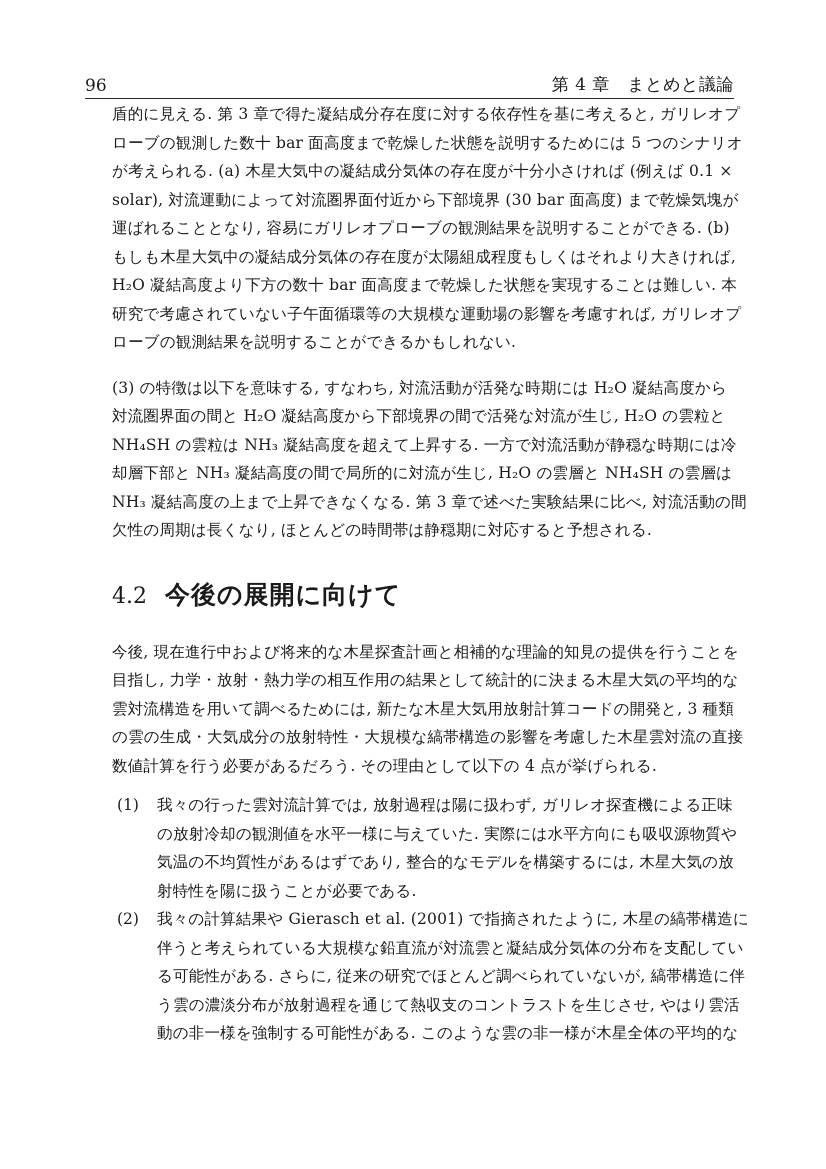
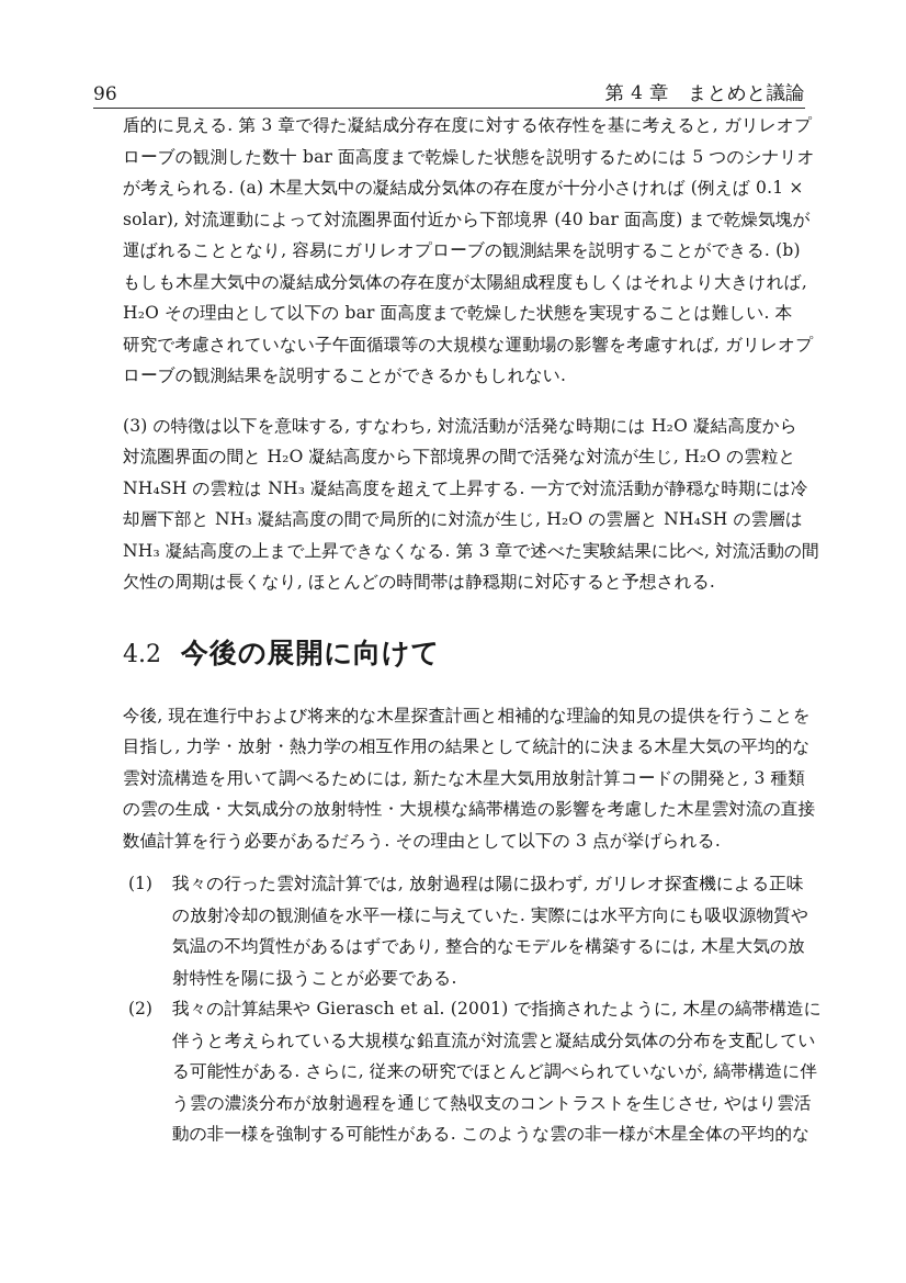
  96
  第 4 章 まとめと議論
  盾的に見える. 第 3 章で得た凝結成分存在度に対する依存性を基に考えると, ガリレオプ
  ローブの観測した数十 bar 面高度まで乾燥した状態を説明するためには 5 つのシナリオ
  が考えられる. (a) 木星大気中の凝結成分気体の存在度が十分小さければ (例えば 0.1 ×
- solar), 対流運動によって対流圏界面付近から下部境界 (30 bar 面高度) まで乾燥気塊が
+ solar), 対流運動によって対流圏界面付近から下部境界 (40 bar 面高度) まで乾燥気塊が
  運ばれることとなり, 容易にガリレオプローブの観測結果を説明することができる. (b)
  もしも木星大気中の凝結成分気体の存在度が太陽組成程度もしくはそれより大きければ,
- H₂O 凝結高度より下方の数十 bar 面高度まで乾燥した状態を実現することは難しい. 本
+ H₂O その理由として以下の bar 面高度まで乾燥した状態を実現することは難しい. 本
  研究で考慮されていない子午面循環等の大規模な運動場の影響を考慮すれば, ガリレオプ
  ローブの観測結果を説明することができるかもしれない.
  (3) の特徴は以下を意味する, すなわち, 対流活動が活発な時期には H₂O 凝結高度から
  対流圏界面の間と H₂O 凝結高度から下部境界の間で活発な対流が生じ, H₂O の雲粒と
  NH₄SH の雲粒は NH₃ 凝結高度を超えて上昇する. 一方で対流活動が静穏な時期には冷
  却層下部と NH₃ 凝結高度の間で局所的に対流が生じ, H₂O の雲層と NH₄SH の雲層は
  NH₃ 凝結高度の上まで上昇できなくなる. 第 3 章で述べた実験結果に比べ, 対流活動の間
  欠性の周期は長くなり, ほとんどの時間帯は静穏期に対応すると予想される.
  4.2 今後の展開に向けて
  今後, 現在進行中および将来的な木星探査計画と相補的な理論的知見の提供を行うことを
  目指し, 力学・放射・熱力学の相互作用の結果として統計的に決まる木星大気の平均的な
  雲対流構造を用いて調べるためには, 新たな木星大気用放射計算コードの開発と, 3 種類
  の雲の生成・大気成分の放射特性・大規模な縞帯構造の影響を考慮した木星雲対流の直接
- 数値計算を行う必要があるだろう. その理由として以下の 4 点が挙げられる.
+ 数値計算を行う必要があるだろう. その理由として以下の 3 点が挙げられる.
  (1)
  我々の行った雲対流計算では, 放射過程は陽に扱わず, ガリレオ探査機による正味
  の放射冷却の観測値を水平一様に与えていた. 実際には水平方向にも吸収源物質や
  気温の不均質性があるはずであり, 整合的なモデルを構築するには, 木星大気の放
  射特性を陽に扱うことが必要である.
  (2)
  我々の計算結果や Gierasch et al. (2001) で指摘されたように, 木星の縞帯構造に
  伴うと考えられている大規模な鉛直流が対流雲と凝結成分気体の分布を支配してい
  る可能性がある. さらに, 従来の研究でほとんど調べられていないが, 縞帯構造に伴
  う雲の濃淡分布が放射過程を通じて熱収支のコントラストを生じさせ, やはり雲活
  動の非一様を強制する可能性がある. このような雲の非一様が木星全体の平均的な
